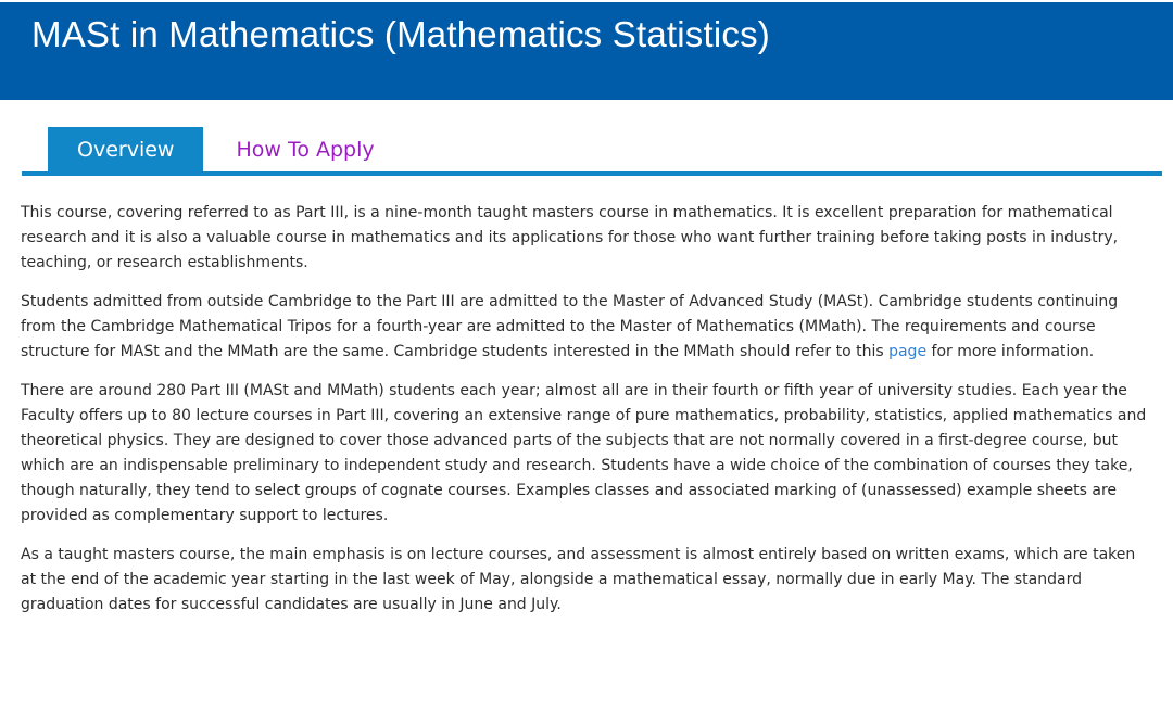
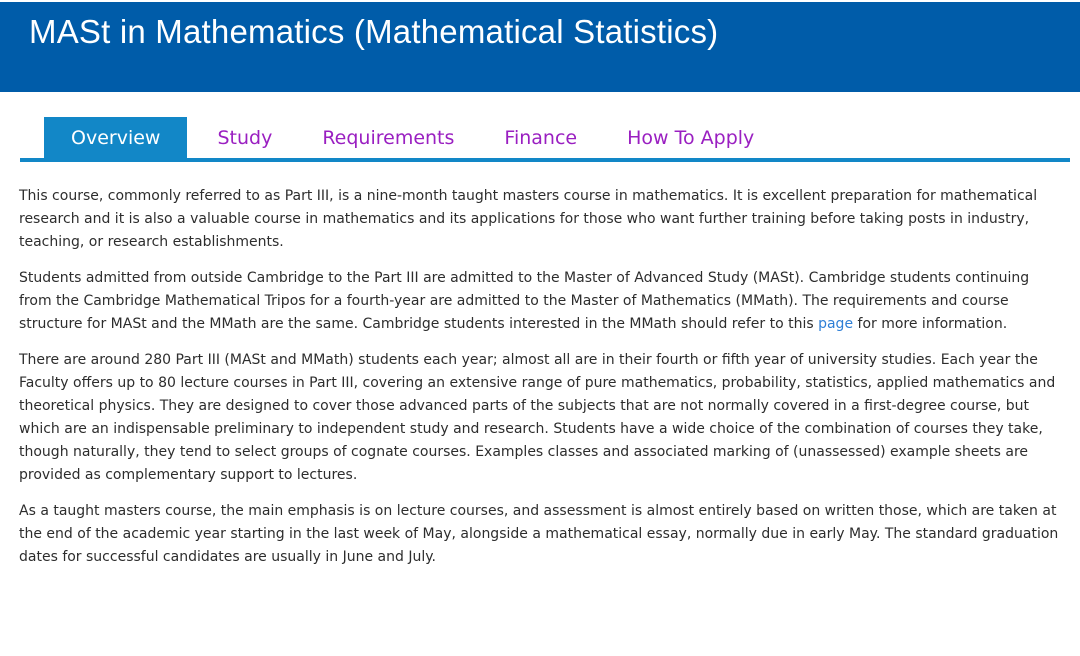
- MASt in Mathematics (Mathematics Statistics)
+ MASt in Mathematics (Mathematical Statistics)
  Overview
+ Study
+ Requirements
+ Finance
  How To Apply
- This course, covering referred to as Part III, is a nine-month taught masters course in mathematics. It is excellent preparation for mathematical research and it is also a valuable course in mathematics and its applications for those who want further training before taking posts in industry, teaching, or research establishments.
+ This course, commonly referred to as Part III, is a nine-month taught masters course in mathematics. It is excellent preparation for mathematical research and it is also a valuable course in mathematics and its applications for those who want further training before taking posts in industry, teaching, or research establishments.
  Students admitted from outside Cambridge to the Part III are admitted to the Master of Advanced Study (MASt). Cambridge students continuing from the Cambridge Mathematical Tripos for a fourth-year are admitted to the Master of Mathematics (MMath). The requirements and course structure for MASt and the MMath are the same. Cambridge students interested in the MMath should refer to this page for more information.
  There are around 280 Part III (MASt and MMath) students each year; almost all are in their fourth or fifth year of university studies. Each year the Faculty offers up to 80 lecture courses in Part III, covering an extensive range of pure mathematics, probability, statistics, applied mathematics and theoretical physics. They are designed to cover those advanced parts of the subjects that are not normally covered in a first-degree course, but which are an indispensable preliminary to independent study and research. Students have a wide choice of the combination of courses they take, though naturally, they tend to select groups of cognate courses. Examples classes and associated marking of (unassessed) example sheets are provided as complementary support to lectures.
- As a taught masters course, the main emphasis is on lecture courses, and assessment is almost entirely based on written exams, which are taken at the end of the academic year starting in the last week of May, alongside a mathematical essay, normally due in early May. The standard graduation dates for successful candidates are usually in June and July.
+ As a taught masters course, the main emphasis is on lecture courses, and assessment is almost entirely based on written those, which are taken at the end of the academic year starting in the last week of May, alongside a mathematical essay, normally due in early May. The standard graduation dates for successful candidates are usually in June and July.
